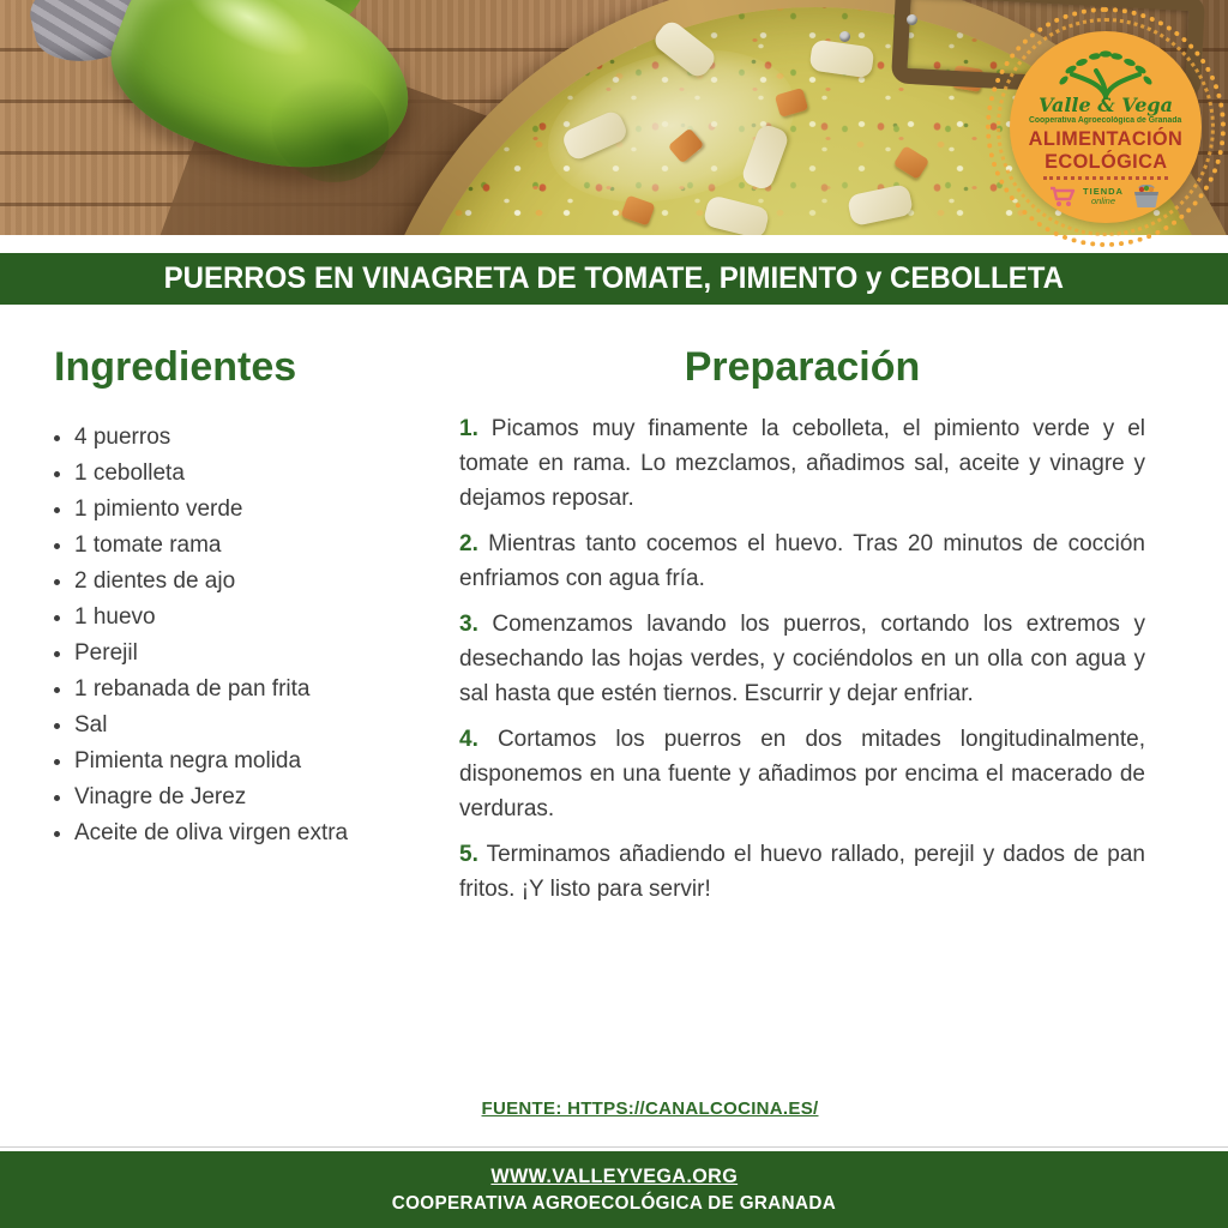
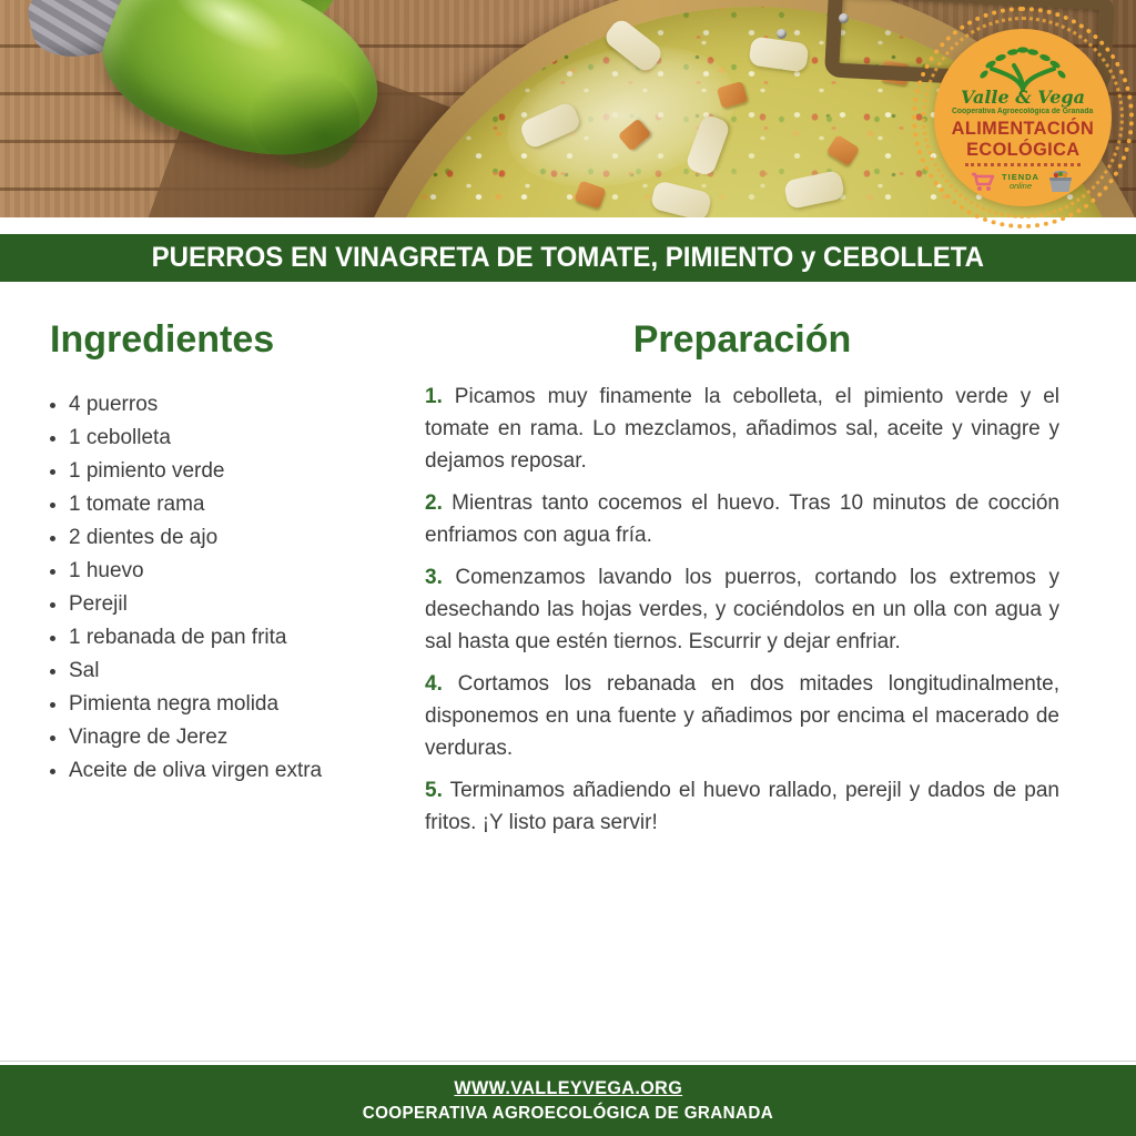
  Valle & Vega
  ALIMENTACIÓN
  ECOLÓGICA
  TIENDA
  online
  PUERROS EN VINAGRETA DE TOMATE, PIMIENTO y CEBOLLETA
  Ingredientes
  4 puerros
  1 cebolleta
  1 pimiento verde
  1 tomate rama
  2 dientes de ajo
  1 huevo
  Perejil
  1 rebanada de pan frita
  Sal
  Pimienta negra molida
  Vinagre de Jerez
  Aceite de oliva virgen extra
  Preparación
  1. Picamos muy finamente la cebolleta, el pimiento verde y el tomate en rama. Lo mezclamos, añadimos sal, aceite y vinagre y dejamos reposar.
- 2. Mientras tanto cocemos el huevo. Tras 20 minutos de cocción enfriamos con agua fría.
+ 2. Mientras tanto cocemos el huevo. Tras 10 minutos de cocción enfriamos con agua fría.
  3. Comenzamos lavando los puerros, cortando los extremos y desechando las hojas verdes, y cociéndolos en un olla con agua y sal hasta que estén tiernos. Escurrir y dejar enfriar.
- 4. Cortamos los puerros en dos mitades longitudinalmente, disponemos en una fuente y añadimos por encima el macerado de verduras.
+ 4. Cortamos los rebanada en dos mitades longitudinalmente, disponemos en una fuente y añadimos por encima el macerado de verduras.
  5. Terminamos añadiendo el huevo rallado, perejil y dados de pan fritos. ¡Y listo para servir!
- FUENTE: HTTPS://CANALCOCINA.ES/
  WWW.VALLEYVEGA.ORG
  COOPERATIVA AGROECOLÓGICA DE GRANADA
